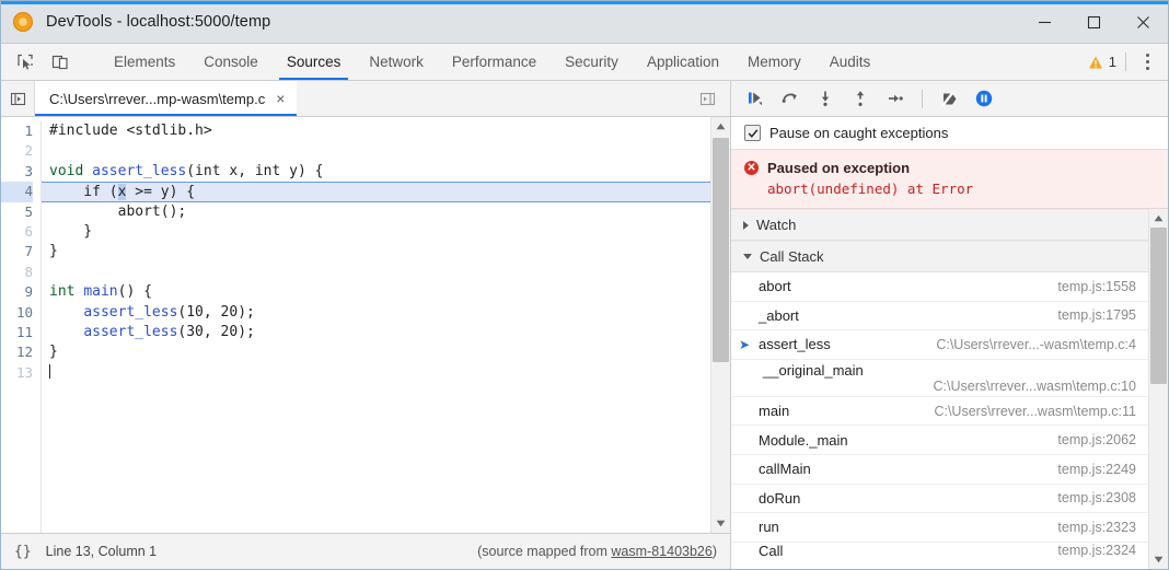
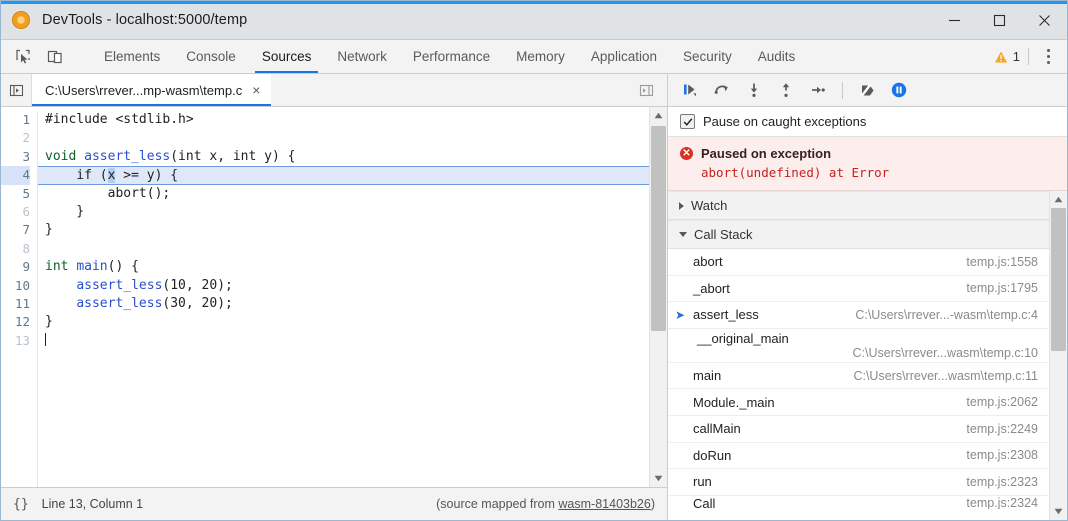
  DevTools - localhost:5000/temp
  Elements
  Console
  Sources
  Network
  Performance
- Security
+ Memory
  Application
- Memory
+ Security
  Audits
  1
  C:\Users\rrever...mp-wasm\temp.c
  ×
  1
  2
  3
  4
  5
  6
  7
  8
  9
  10
  11
  12
  13
  #include <stdlib.h>
  void assert_less(int x, int y) {
  if (x >= y) {
  abort();
  }
  }
  int main() {
  assert_less(10, 20);
  assert_less(30, 20);
  }
  {}
  Line 13, Column 1
  (source mapped from wasm-81403b26)
  Pause on caught exceptions
  ✕
  Paused on exception
  abort(undefined) at Error
  Watch
  Call Stack
  abort
  temp.js:1558
  _abort
  temp.js:1795
  ➤
  assert_less
  C:\Users\rrever...-wasm\temp.c:4
  __original_main
  C:\Users\rrever...wasm\temp.c:10
  main
  C:\Users\rrever...wasm\temp.c:11
  Module._main
  temp.js:2062
  callMain
  temp.js:2249
  doRun
  temp.js:2308
  run
  temp.js:2323
  Call
  temp.js:2324
